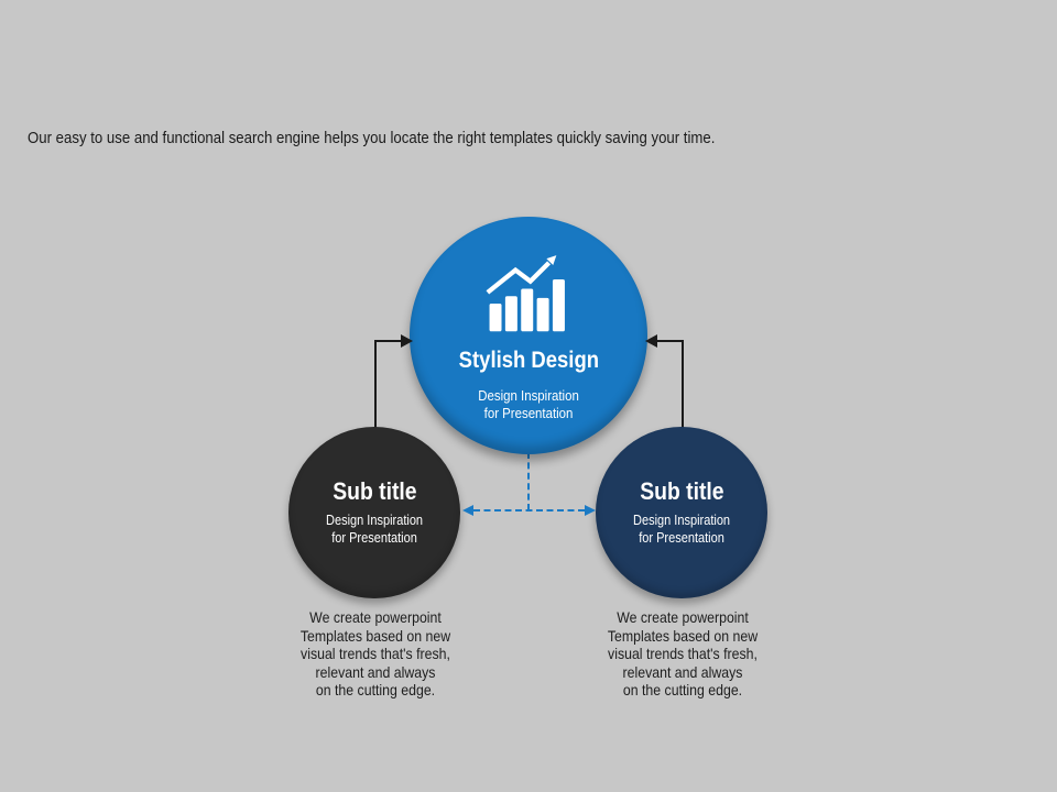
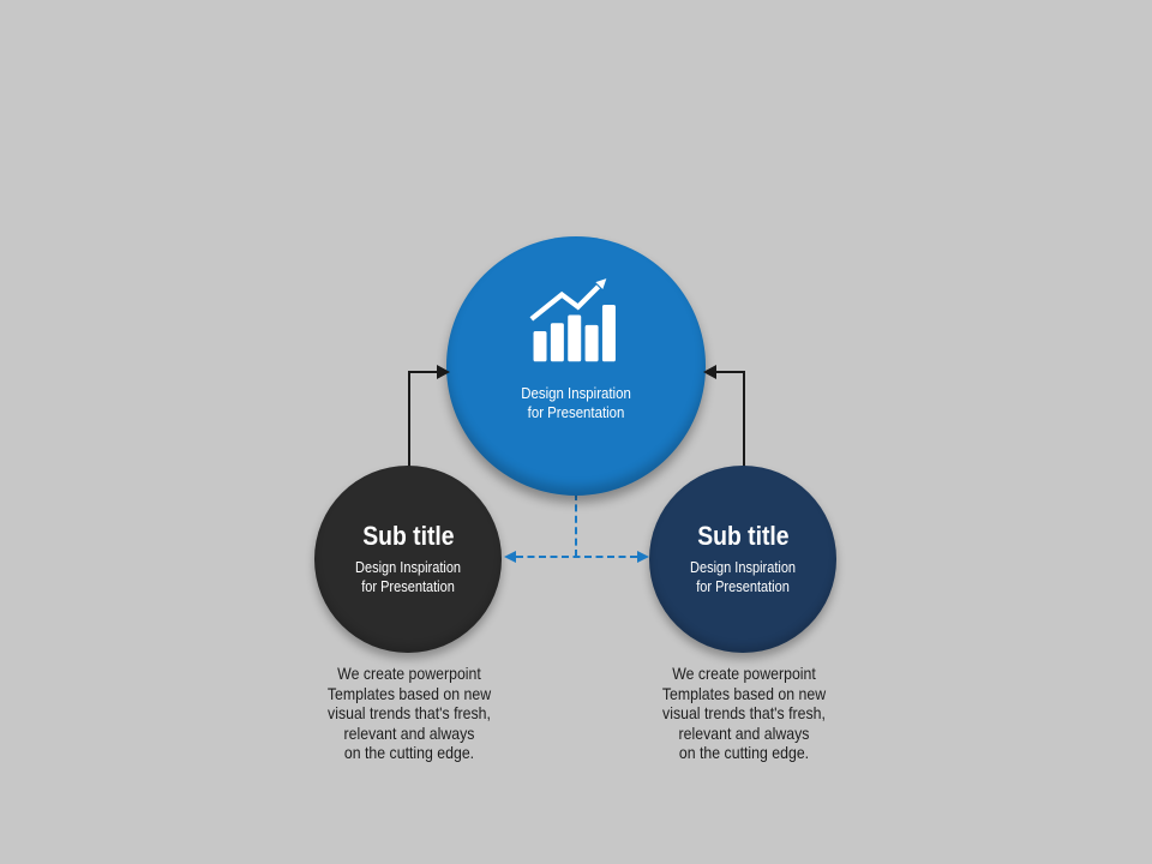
- Our easy to use and functional search engine helps you locate the right templates quickly saving your time.
- Stylish Design
  Design Inspiration
  for Presentation
  Sub title
  Design Inspiration
  for Presentation
  Sub title
  Design Inspiration
  for Presentation
  We create powerpoint
  Templates based on new
  visual trends that's fresh,
  relevant and always
  on the cutting edge.
  We create powerpoint
  Templates based on new
  visual trends that's fresh,
  relevant and always
  on the cutting edge.
